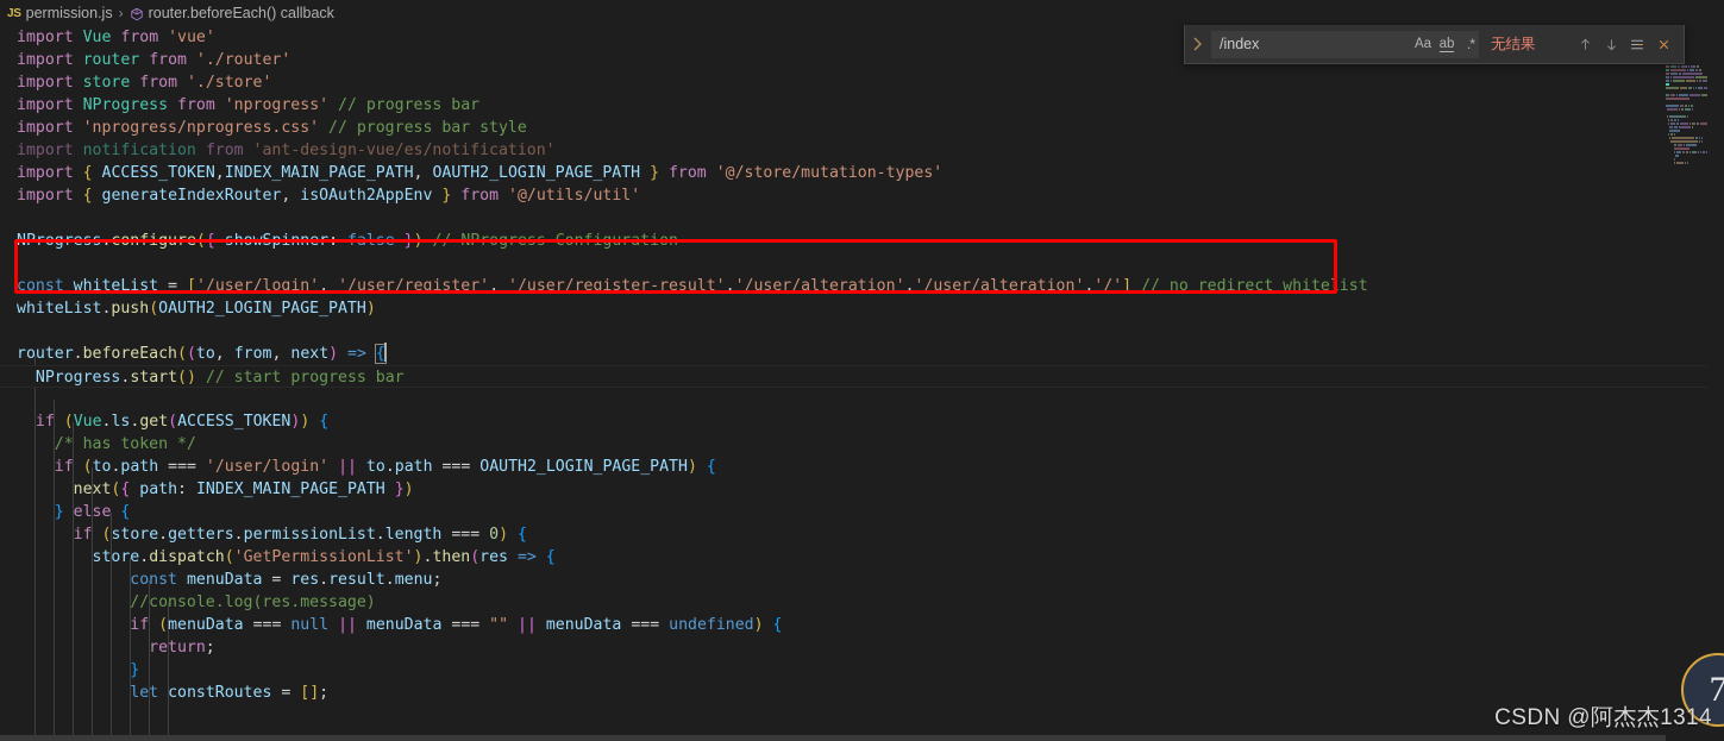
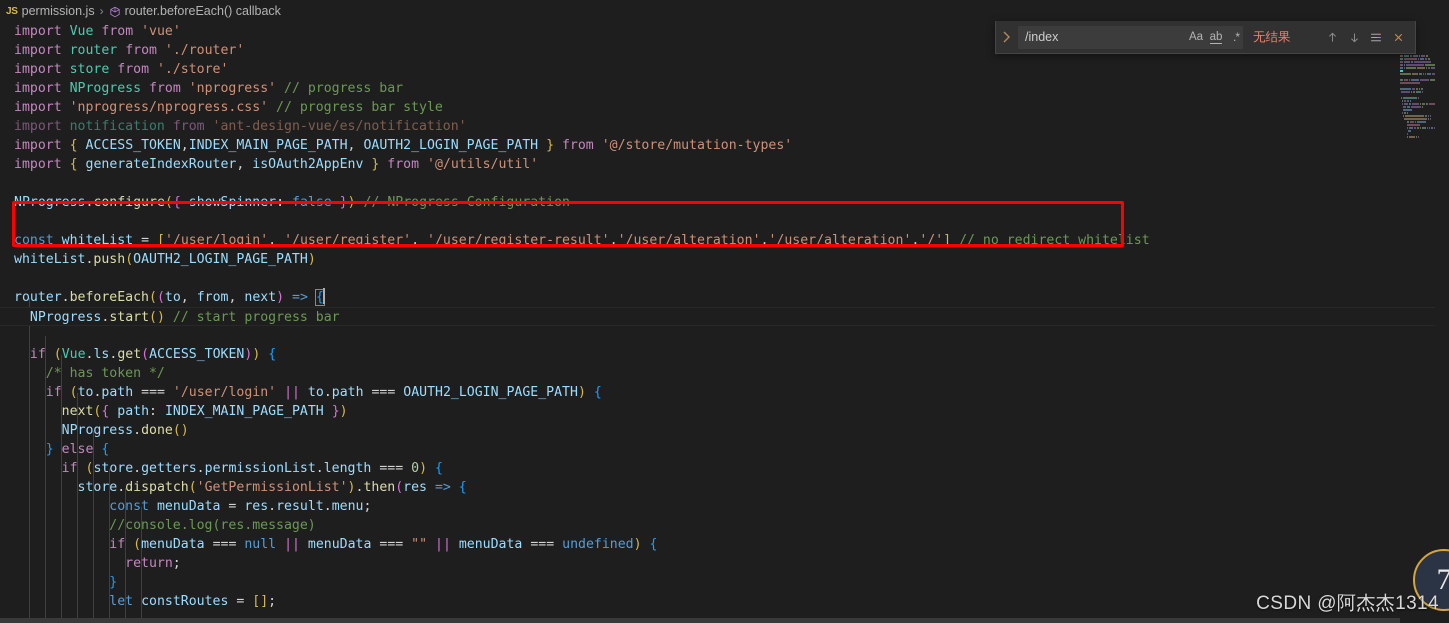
  JS
  permission.js
  ›
  router.beforeEach() callback
  import Vue from 'vue'
  import router from './router'
  import store from './store'
  import NProgress from 'nprogress' // progress bar
  import 'nprogress/nprogress.css' // progress bar style
  import notification from 'ant-design-vue/es/notification'
  import { ACCESS_TOKEN,INDEX_MAIN_PAGE_PATH, OAUTH2_LOGIN_PAGE_PATH } from '@/store/mutation-types'
  import { generateIndexRouter, isOAuth2AppEnv } from '@/utils/util'
  NProgress.configure({ showSpinner: false }) // NProgress Configuration
  const whiteList = ['/user/login', '/user/register', '/user/register-result','/user/alteration','/user/alteration','/'] // no redirect whitelist
  whiteList.push(OAUTH2_LOGIN_PAGE_PATH)
  router.beforeEach((to, from, next) => {
  NProgress.start() // start progress bar
  if (Vue.ls.get(ACCESS_TOKEN)) {
  /* has token */
  if (to.path === '/user/login' || to.path === OAUTH2_LOGIN_PAGE_PATH) {
  next({ path: INDEX_MAIN_PAGE_PATH })
+ NProgress.done()
  } else {
  if (store.getters.permissionList.length === 0) {
  store.dispatch('GetPermissionList').then(res => {
  const menuData = res.result.menu;
  //console.log(res.message)
  if (menuData === null || menuData === "" || menuData === undefined) {
  return;
  }
  let constRoutes = [];
  /index
  Aa
  ab
  .*
  无结果
  7
  CSDN @阿杰杰1314
